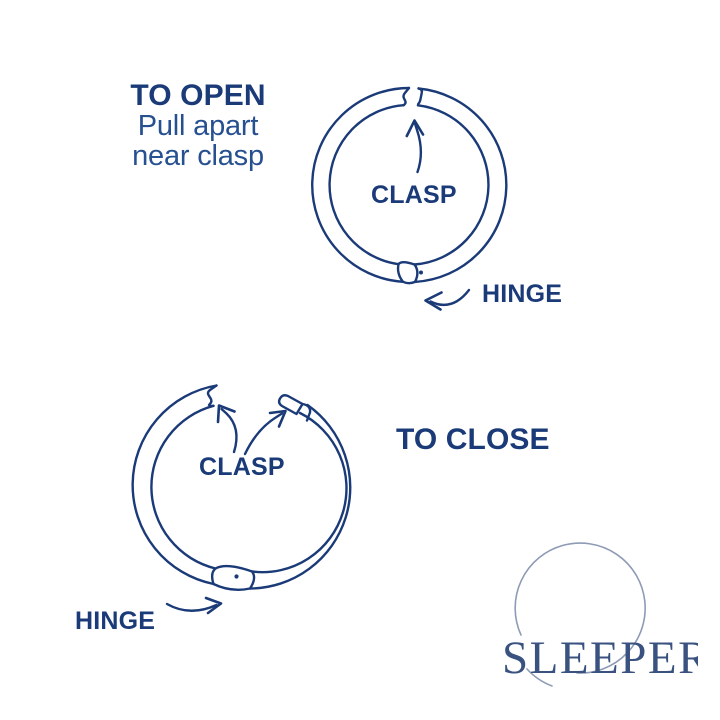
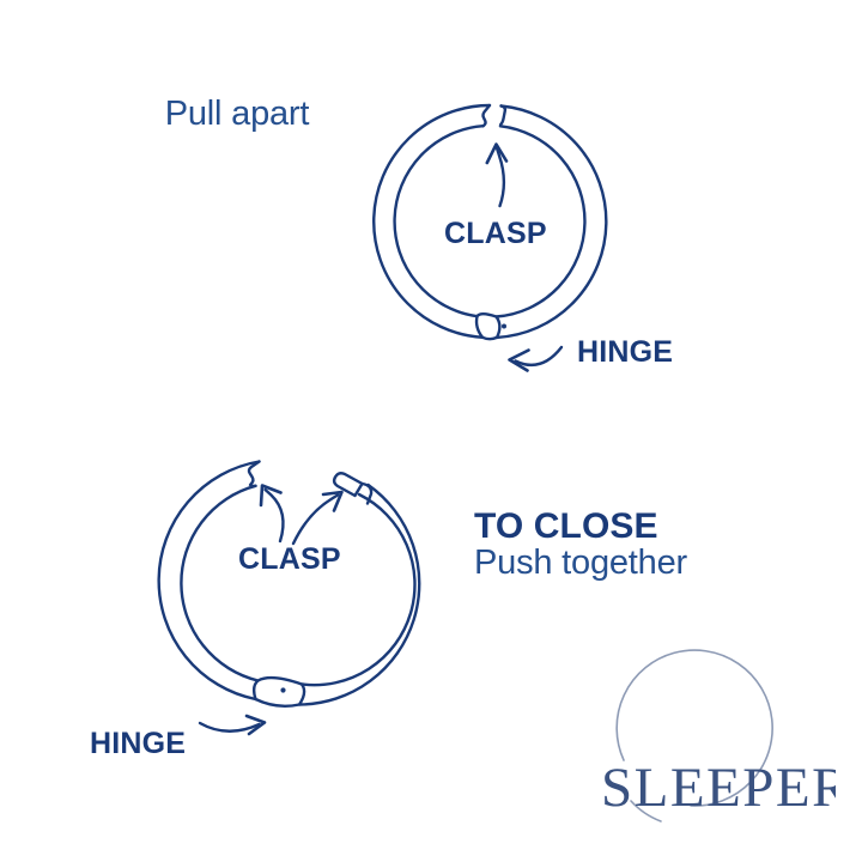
- TO OPEN
  Pull apart
- near clasp
  TO CLOSE
+ Push together
  CLASP
  HINGE
  CLASP
  HINGE
  SLEEPER
